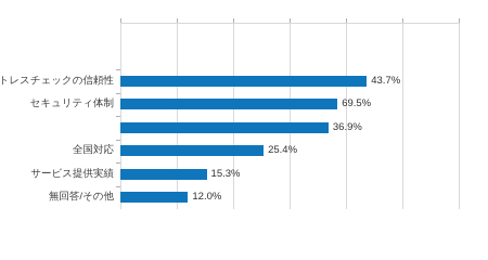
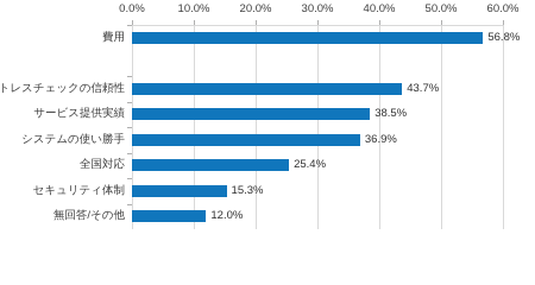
+ 0.0%
+ 10.0%
+ 20.0%
+ 30.0%
+ 40.0%
+ 50.0%
+ 60.0%
+ 費用
+ 56.8%
  トレスチェックの信頼性
  43.7%
- セキュリティ体制
+ サービス提供実績
- 69.5%
+ 38.5%
+ システムの使い勝手
  36.9%
  全国対応
  25.4%
- サービス提供実績
+ セキュリティ体制
  15.3%
  無回答/その他
  12.0%
